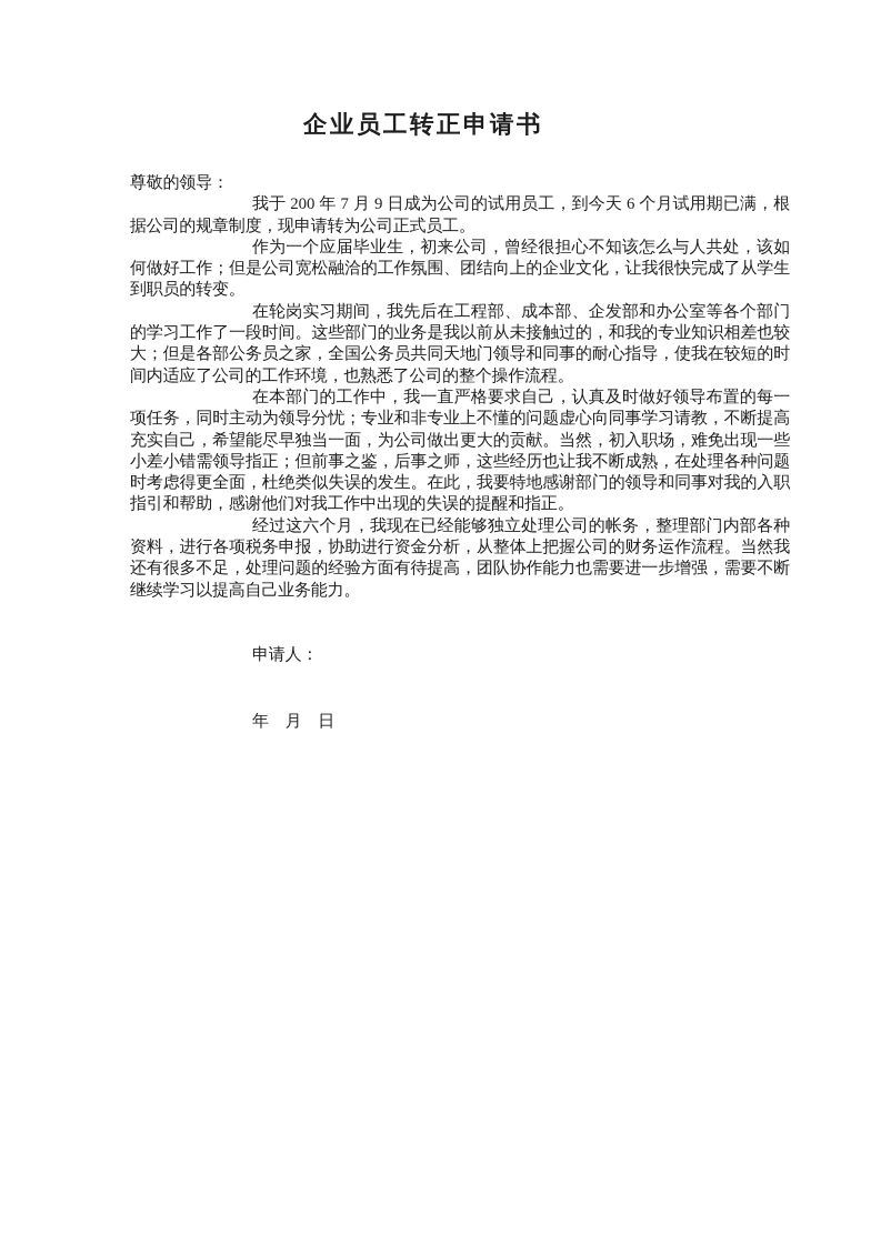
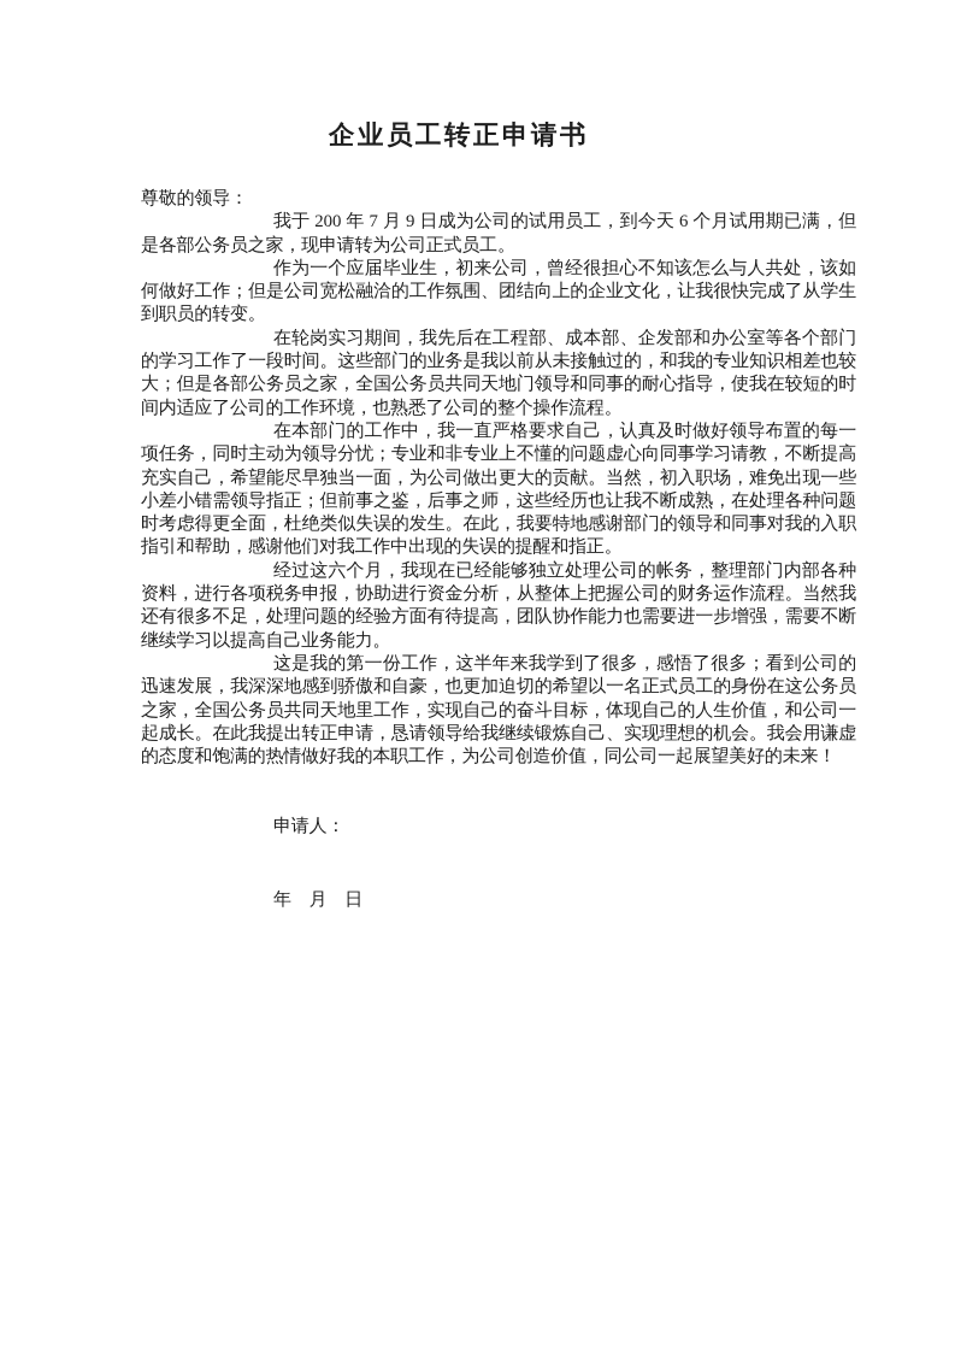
  企业员工转正申请书
  尊敬的领导：
- 我于 200 年 7 月 9 日成为公司的试用员工，到今天 6 个月试用期已满，根据公司的规章制度，现申请转为公司正式员工。
+ 我于 200 年 7 月 9 日成为公司的试用员工，到今天 6 个月试用期已满，但是各部公务员之家，现申请转为公司正式员工。
  作为一个应届毕业生，初来公司，曾经很担心不知该怎么与人共处，该如何做好工作；但是公司宽松融洽的工作氛围、团结向上的企业文化，让我很快完成了从学生到职员的转变。
  在轮岗实习期间，我先后在工程部、成本部、企发部和办公室等各个部门的学习工作了一段时间。这些部门的业务是我以前从未接触过的，和我的专业知识相差也较大；但是各部公务员之家，全国公务员共同天地门领导和同事的耐心指导，使我在较短的时间内适应了公司的工作环境，也熟悉了公司的整个操作流程。
  在本部门的工作中，我一直严格要求自己，认真及时做好领导布置的每一项任务，同时主动为领导分忧；专业和非专业上不懂的问题虚心向同事学习请教，不断提高充实自己，希望能尽早独当一面，为公司做出更大的贡献。当然，初入职场，难免出现一些小差小错需领导指正；但前事之鉴，后事之师，这些经历也让我不断成熟，在处理各种问题时考虑得更全面，杜绝类似失误的发生。在此，我要特地感谢部门的领导和同事对我的入职指引和帮助，感谢他们对我工作中出现的失误的提醒和指正。
  经过这六个月，我现在已经能够独立处理公司的帐务，整理部门内部各种资料，进行各项税务申报，协助进行资金分析，从整体上把握公司的财务运作流程。当然我还有很多不足，处理问题的经验方面有待提高，团队协作能力也需要进一步增强，需要不断继续学习以提高自己业务能力。
+ 这是我的第一份工作，这半年来我学到了很多，感悟了很多；看到公司的迅速发展，我深深地感到骄傲和自豪，也更加迫切的希望以一名正式员工的身份在这公务员之家，全国公务员共同天地里工作，实现自己的奋斗目标，体现自己的人生价值，和公司一起成长。在此我提出转正申请，恳请领导给我继续锻炼自己、实现理想的机会。我会用谦虚的态度和饱满的热情做好我的本职工作，为公司创造价值，同公司一起展望美好的未来！
  申请人：
  年 月 日
